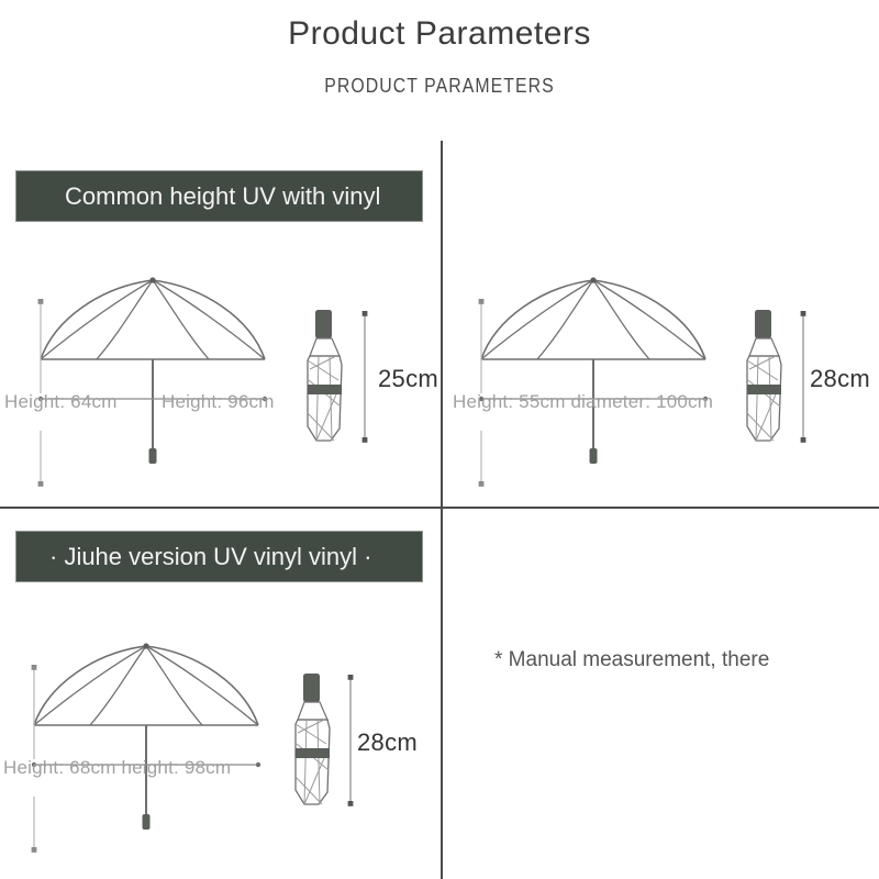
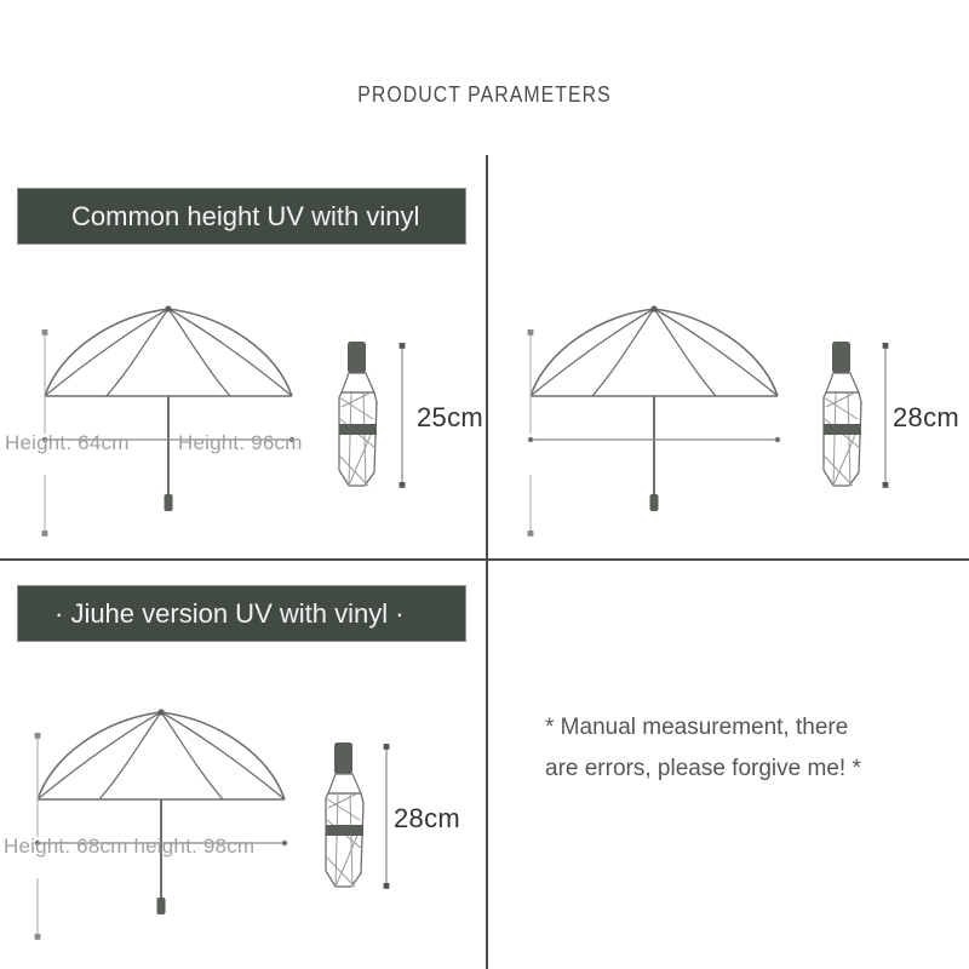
- Product Parameters
  PRODUCT PARAMETERS
  Common height UV with vinyl
  Height: 64cm
  Height: 96cm
  25cm
- Height: 55cm diameter: 100cm
  28cm
- · Jiuhe version UV vinyl vinyl ·
+ · Jiuhe version UV with vinyl ·
  Height: 68cm height: 98cm
  28cm
  * Manual measurement, there
+ are errors, please forgive me! *
